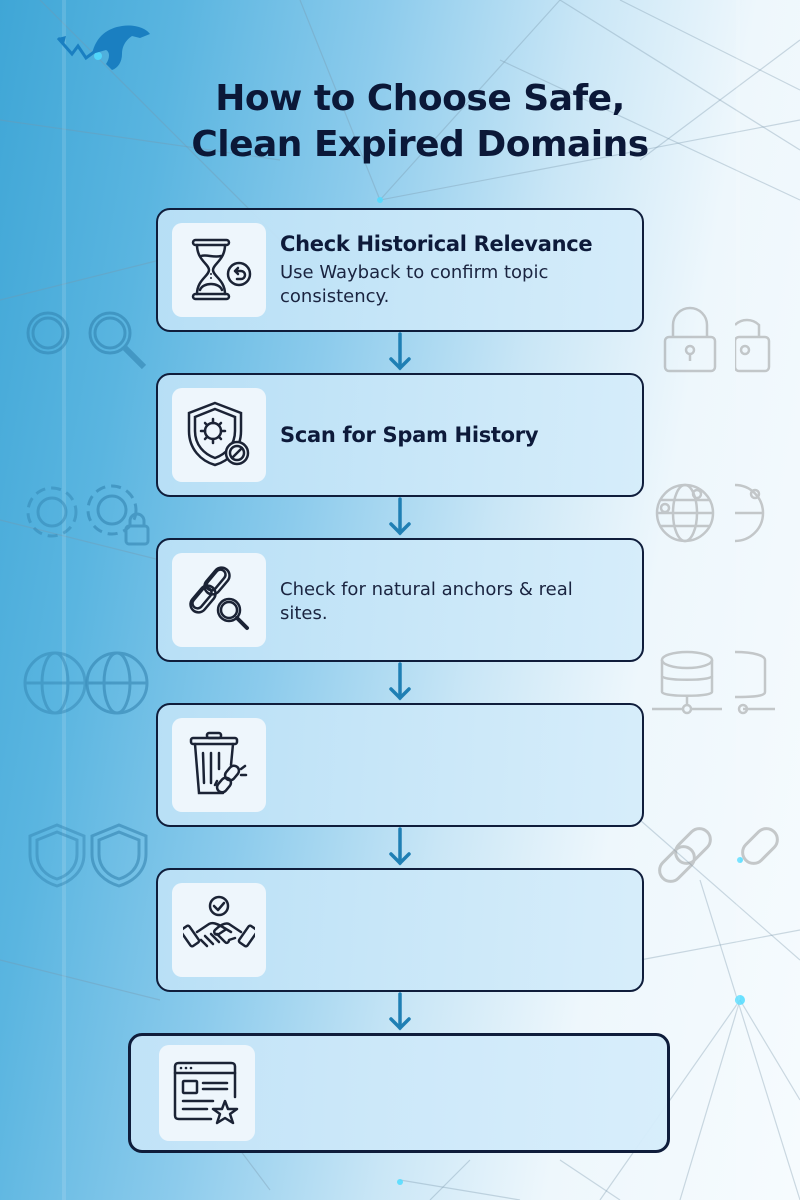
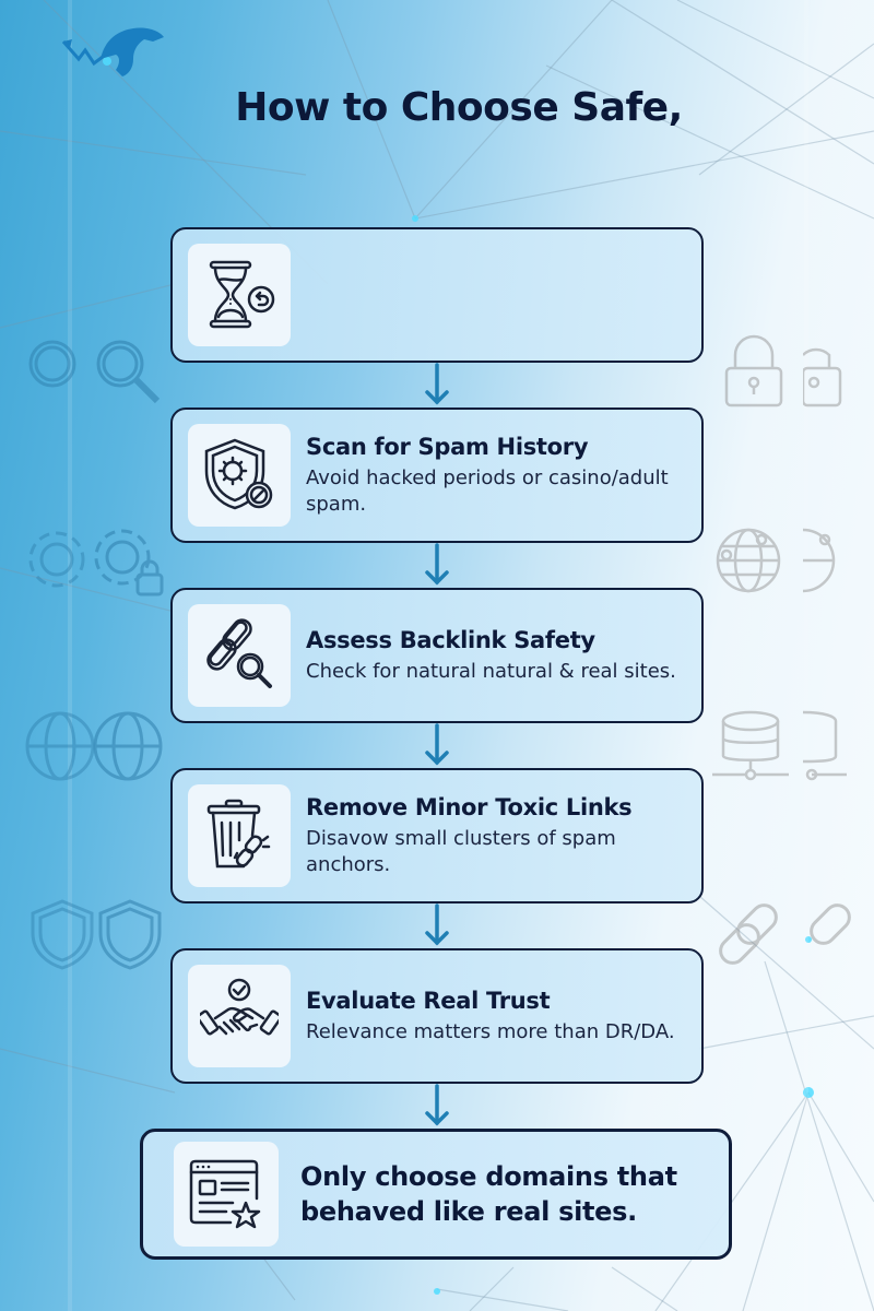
  How to Choose Safe,
- Clean Expired Domains
- Check Historical Relevance
- Use Wayback to confirm topic consistency.
  Scan for Spam History
+ Avoid hacked periods or casino/adult spam.
+ Assess Backlink Safety
- Check for natural anchors & real sites.
+ Check for natural natural & real sites.
+ Remove Minor Toxic Links
+ Disavow small clusters of spam anchors.
+ Evaluate Real Trust
+ Relevance matters more than DR/DA.
+ Only choose domains that behaved like real sites.
